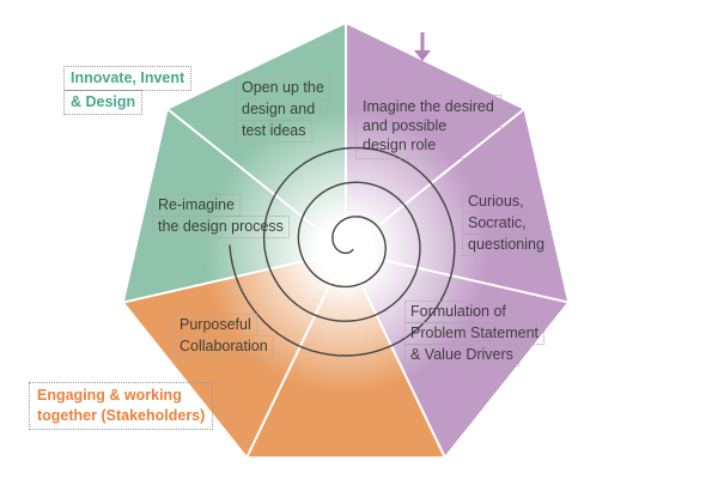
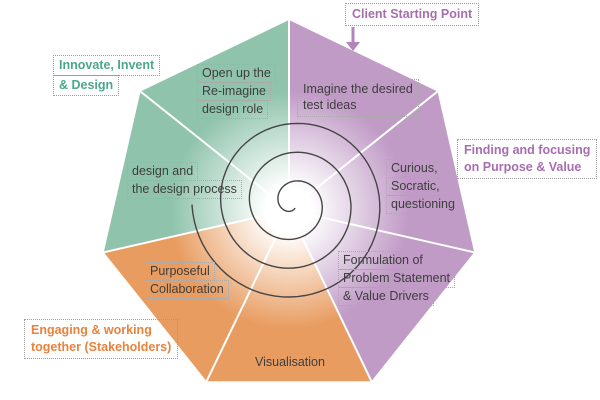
  Imagine the desired
- and possible
- design role
+ test ideas
  Curious,
  Socratic,
  questioning
  Formulation of
  Problem Statement
  & Value Drivers
+ Visualisation
  Purposeful
  Collaboration
- Re-imagine
+ design and
  the design process
  Open up the
- design and
+ Re-imagine
- test ideas
+ design role
+ Client Starting Point
  Innovate, Invent
  & Design
+ Finding and focusing
+ on Purpose & Value
  Engaging & working
  together (Stakeholders)
